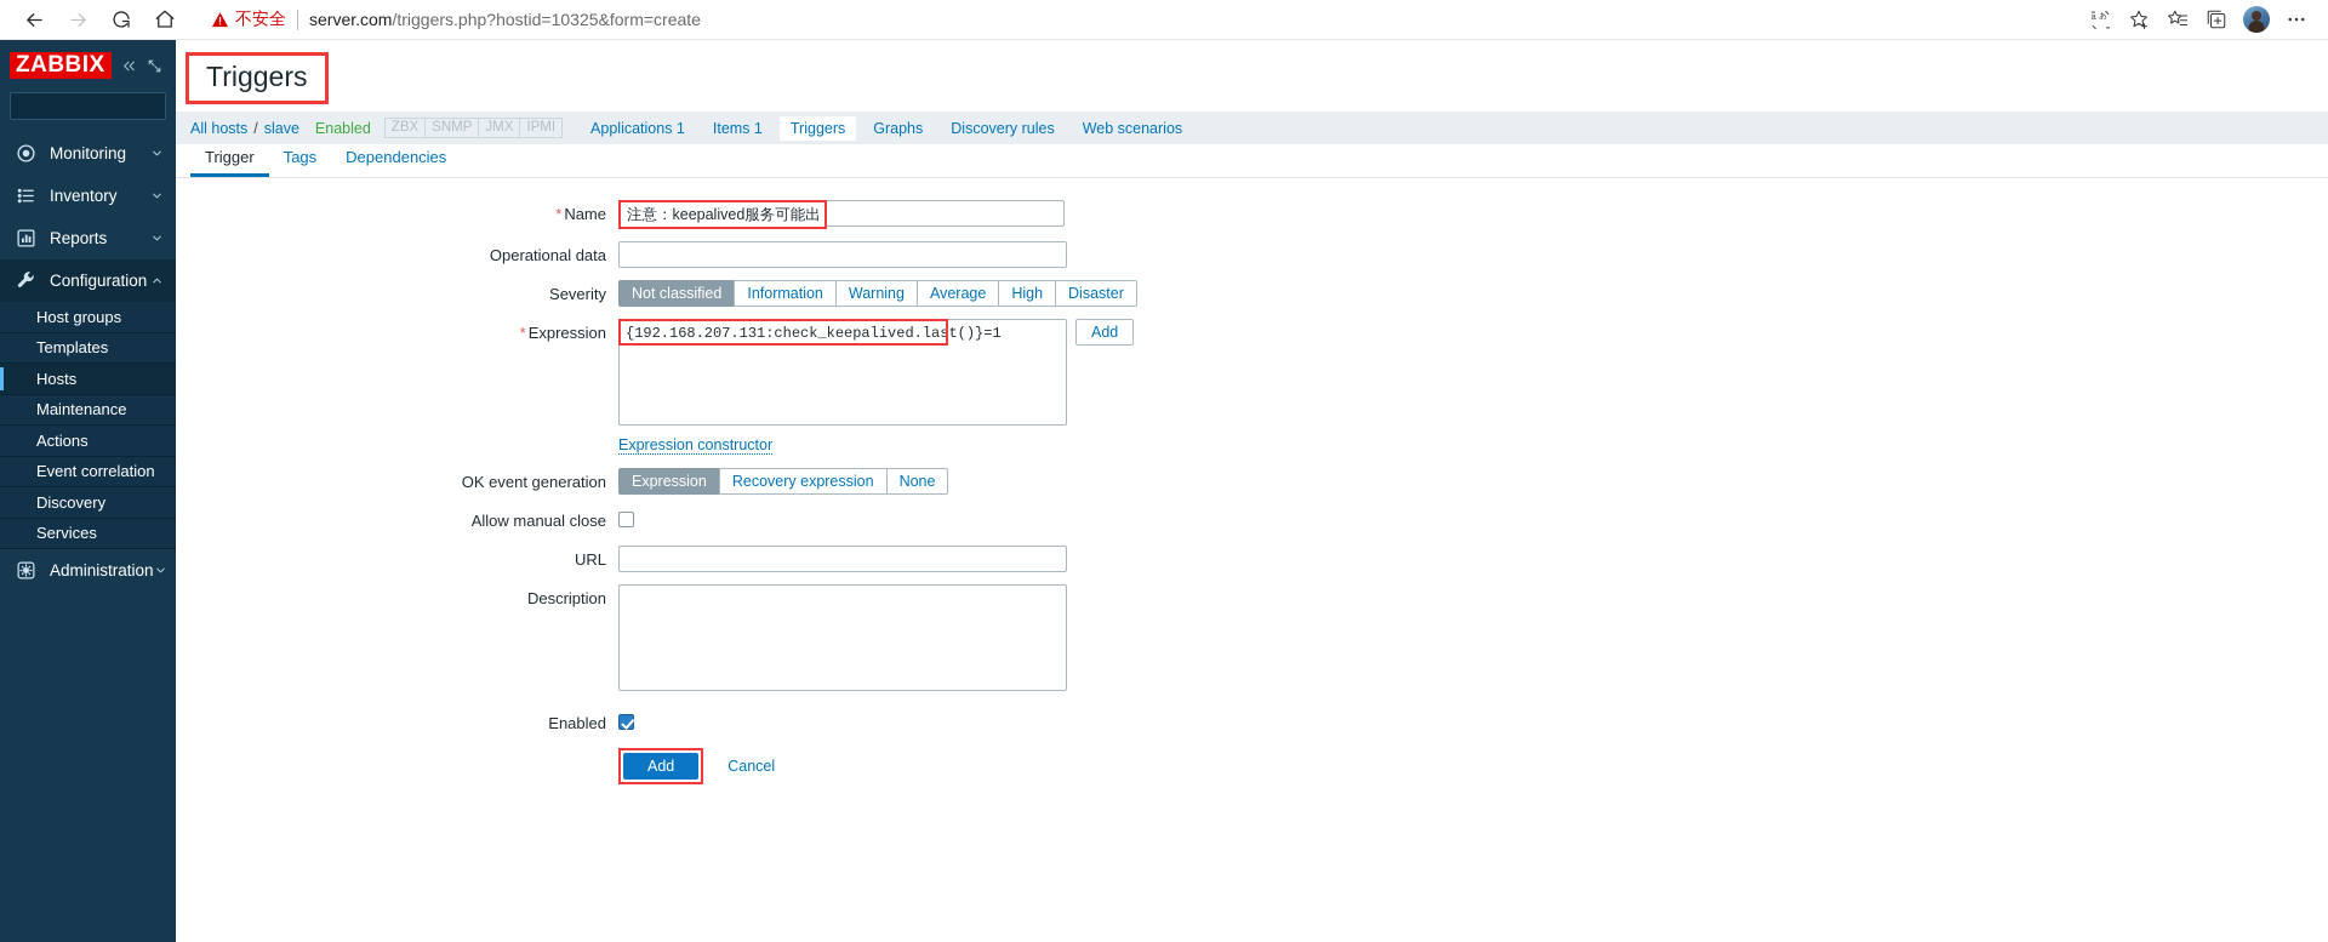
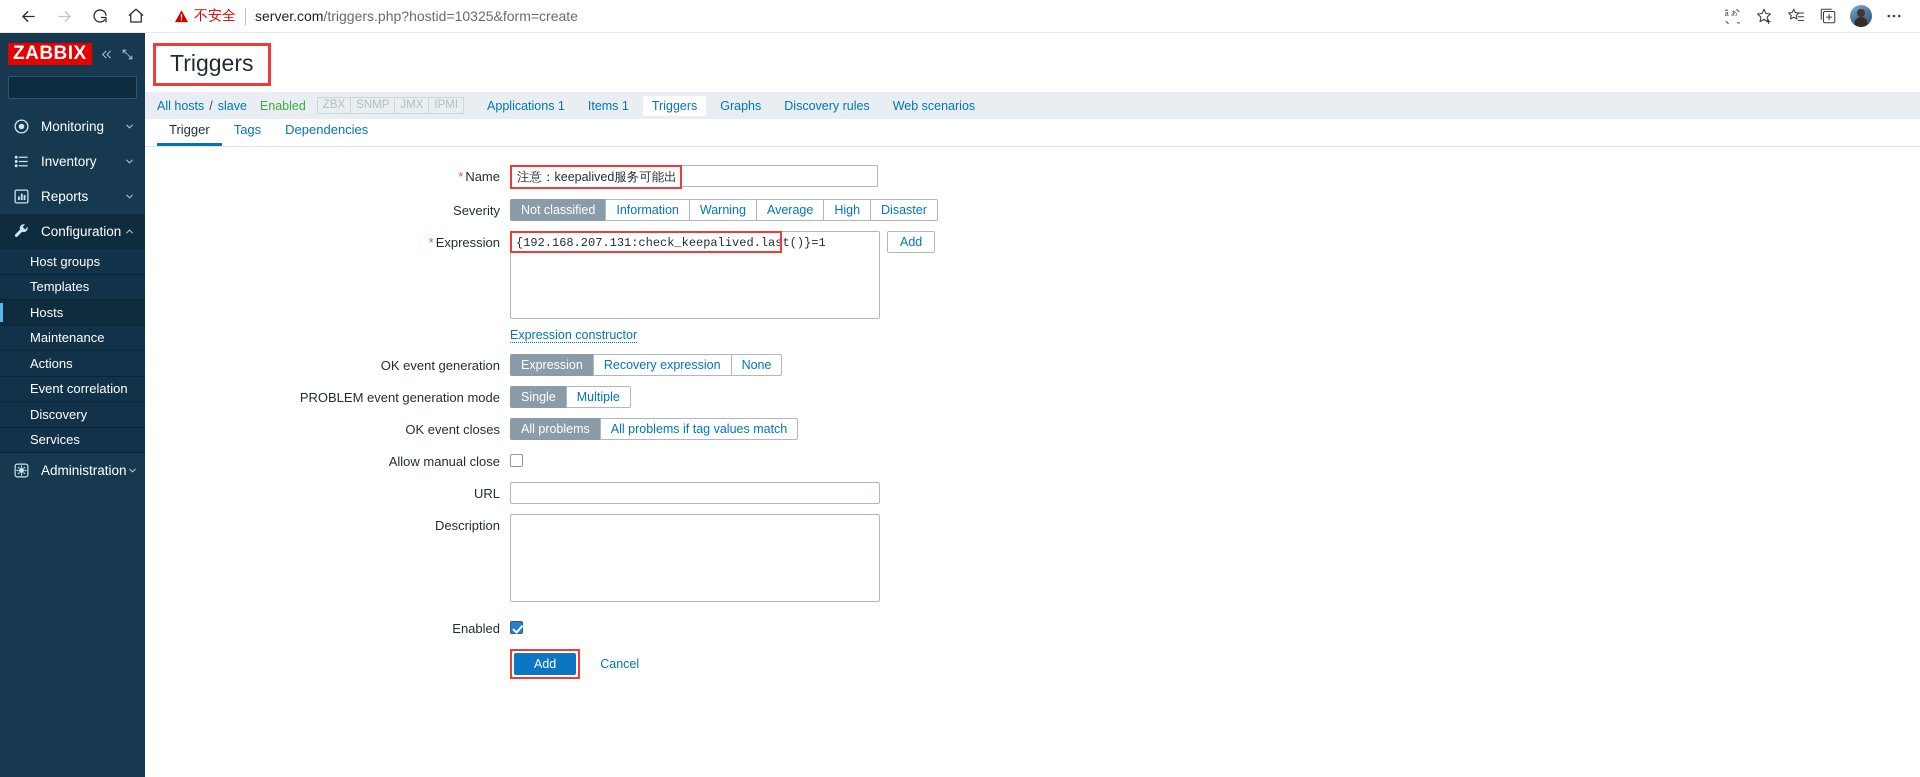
  不安全
  server.com/triggers.php?hostid=10325&form=create
  a
  あ
  ZABBIX
  Monitoring
  Inventory
  Reports
  Configuration
  Host groups
  Templates
  Hosts
  Maintenance
  Actions
  Event correlation
  Discovery
  Services
  Administration
  Triggers
  All hosts
  /
  slave
  Enabled
  ZBX
  SNMP
  JMX
  IPMI
  Applications 1
  Items 1
  Triggers
  Graphs
  Discovery rules
  Web scenarios
  Trigger
  Tags
  Dependencies
  * Name
  注意：keepalived服务可能出
- Operational data
  Severity
  Not classified
  Information
  Warning
  Average
  High
  Disaster
  * Expression
  {192.168.207.131:check_keepalived.last()}=1
  Add
  Expression constructor
  OK event generation
  Expression
  Recovery expression
  None
+ PROBLEM event generation mode
+ Single
+ Multiple
+ OK event closes
+ All problems
+ All problems if tag values match
  Allow manual close
  URL
  Description
  Enabled
  Add
  Cancel
